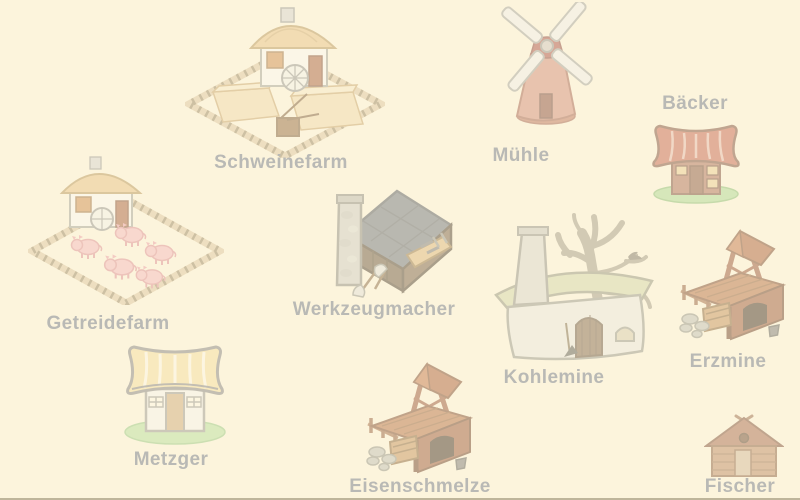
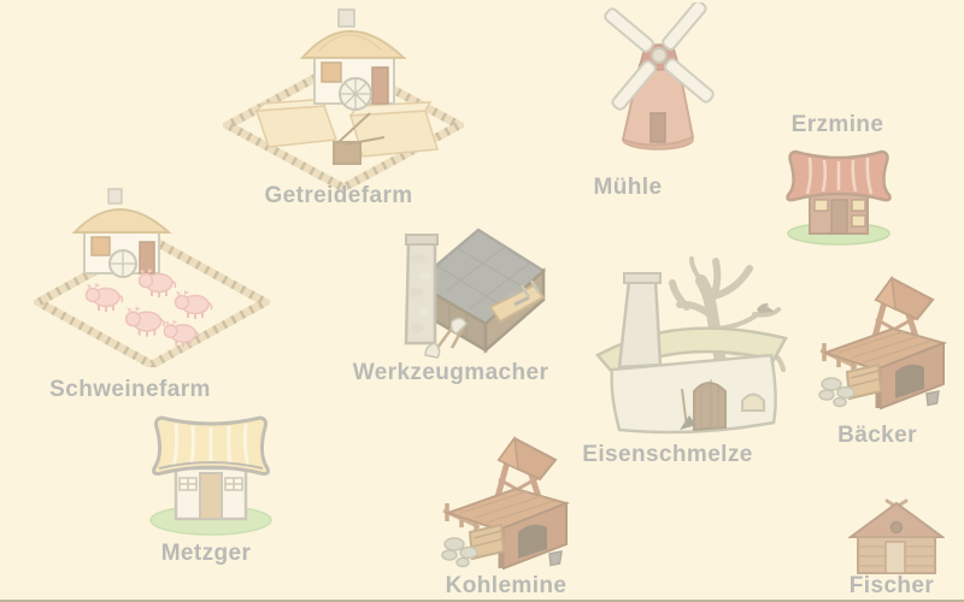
- Schweinefarm
+ Getreidefarm
  Mühle
- Bäcker
+ Erzmine
- Getreidefarm
+ Schweinefarm
  Werkzeugmacher
- Kohlemine
+ Eisenschmelze
- Erzmine
+ Bäcker
  Metzger
- Eisenschmelze
+ Kohlemine
  Fischer
